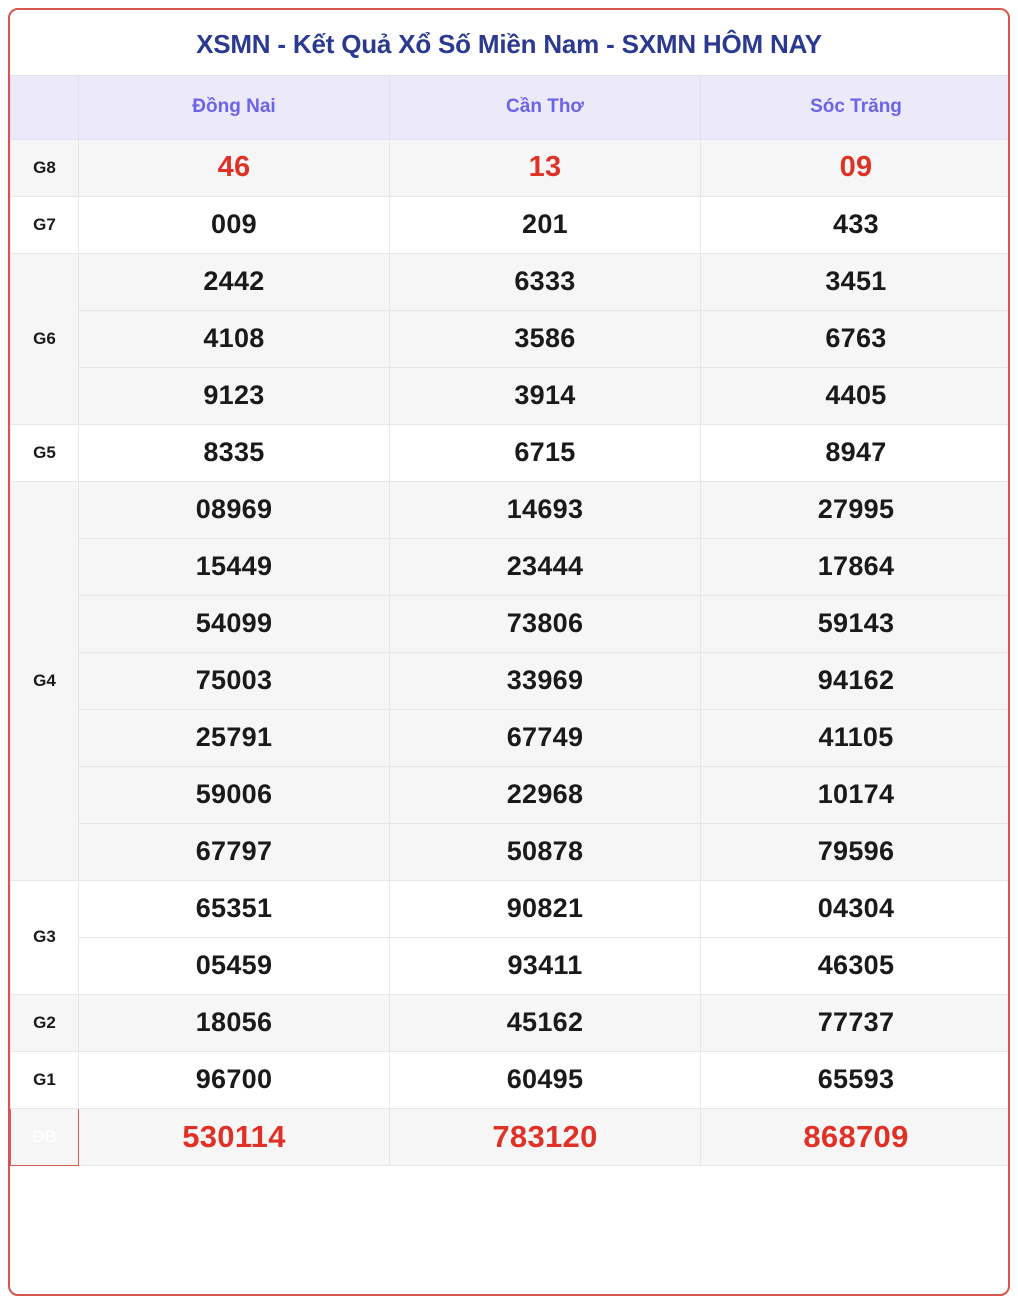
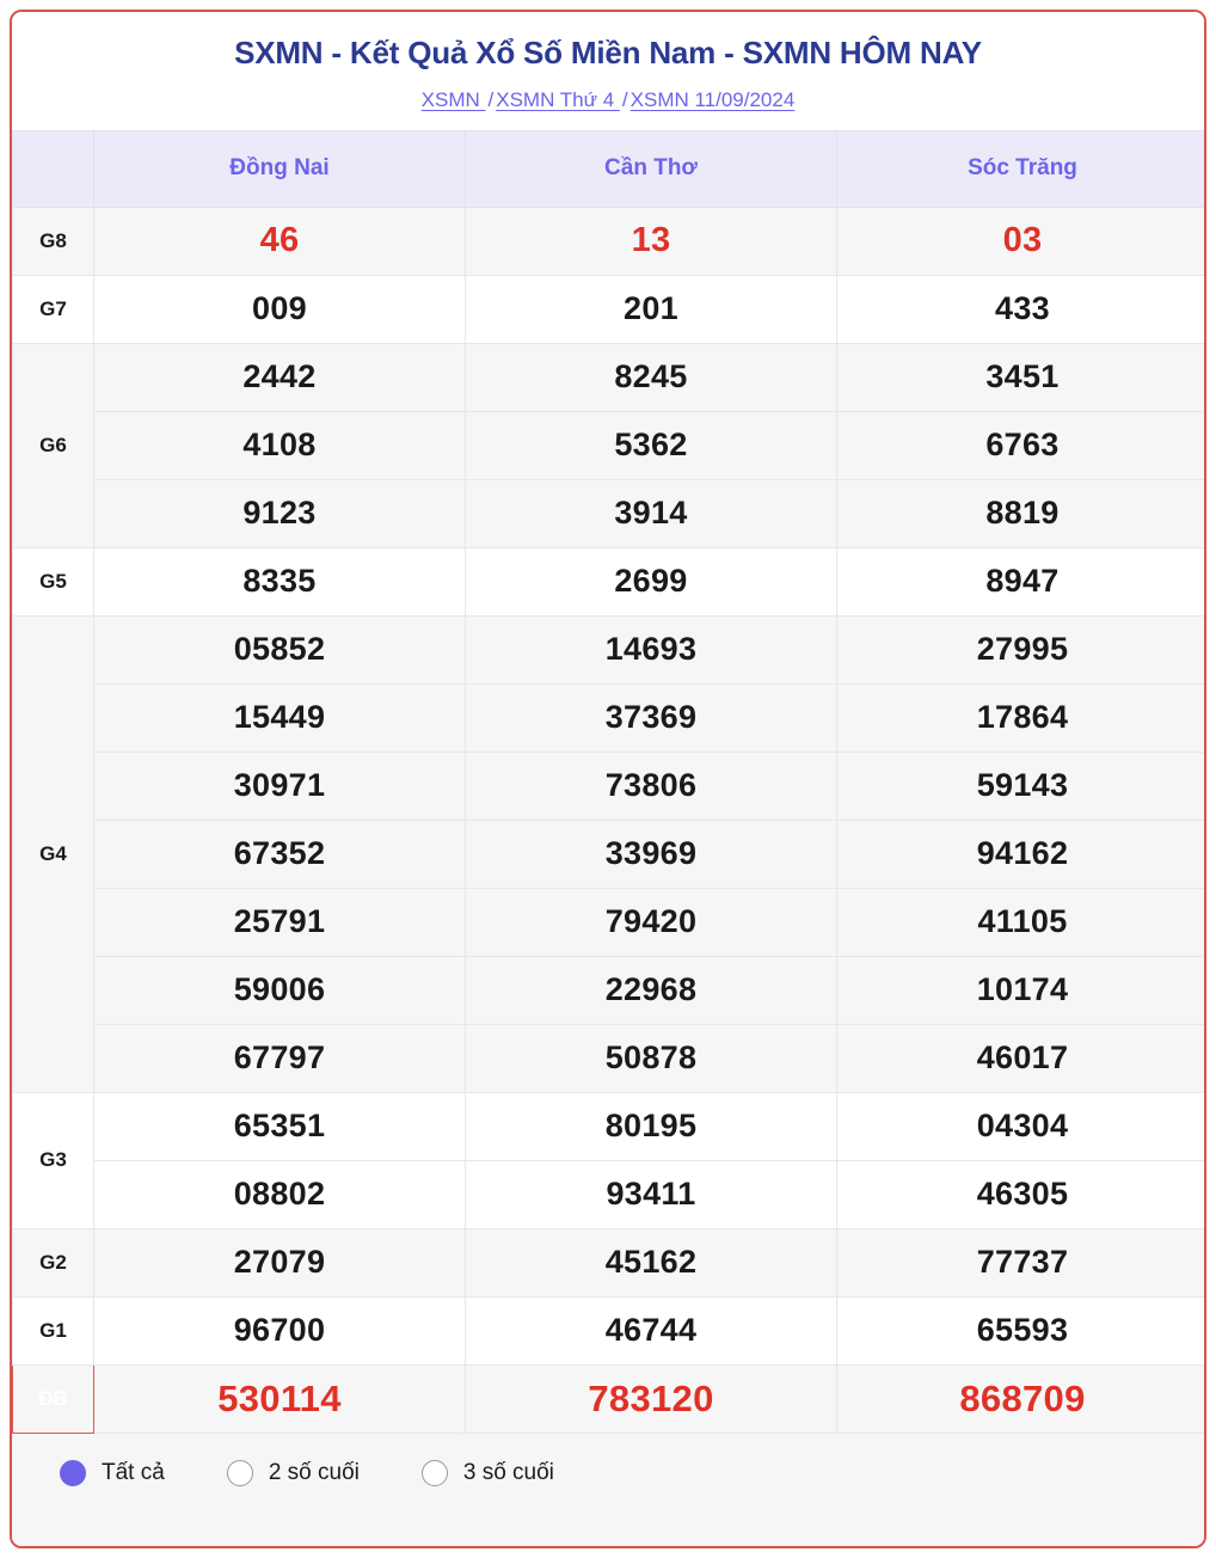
- XSMN - Kết Quả Xổ Số Miền Nam - SXMN HÔM NAY
+ SXMN - Kết Quả Xổ Số Miền Nam - SXMN HÔM NAY
+ XSMN /XSMN Thứ 4 /XSMN 11/09/2024
  	Đồng Nai	Cần Thơ	Sóc Trăng
- G8	46	13	09
+ G8	46	13	03
  G7	009	201	433
- G6	2442	6333	3451
+ G6	2442	8245	3451
- 4108	3586	6763
+ 4108	5362	6763
- 9123	3914	4405
+ 9123	3914	8819
- G5	8335	6715	8947
+ G5	8335	2699	8947
- G4	08969	14693	27995
+ G4	05852	14693	27995
- 15449	23444	17864
+ 15449	37369	17864
- 54099	73806	59143
+ 30971	73806	59143
- 75003	33969	94162
+ 67352	33969	94162
- 25791	67749	41105
+ 25791	79420	41105
  59006	22968	10174
- 67797	50878	79596
+ 67797	50878	46017
- G3	65351	90821	04304
+ G3	65351	80195	04304
- 05459	93411	46305
+ 08802	93411	46305
- G2	18056	45162	77737
+ G2	27079	45162	77737
- G1	96700	60495	65593
+ G1	96700	46744	65593
  	530114	783120	868709
+ Tất cả
+ 2 số cuối
+ 3 số cuối
